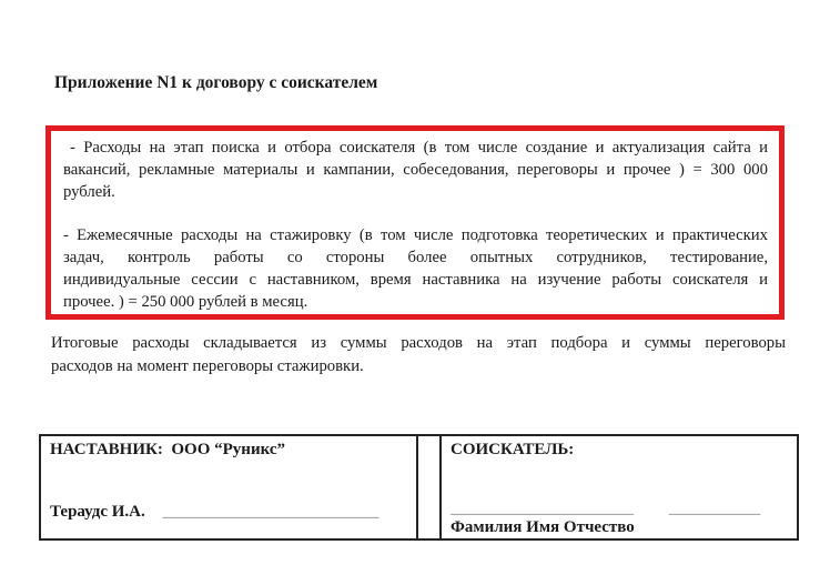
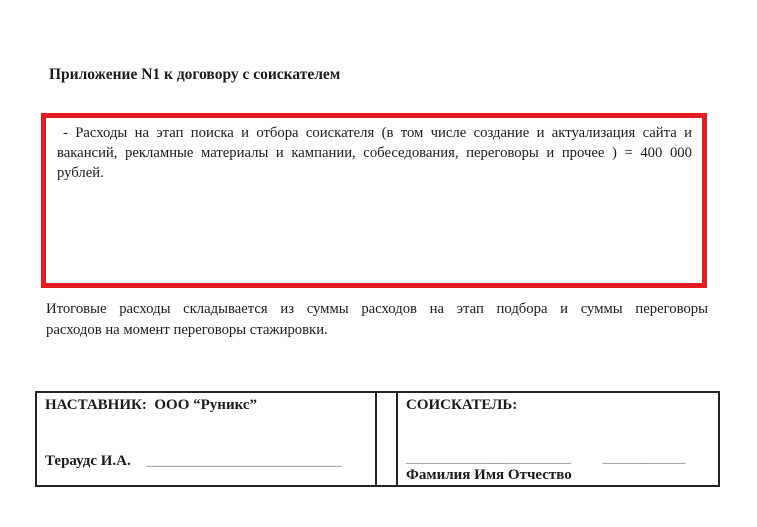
  Приложение N1 к договору с соискателем
  - Расходы на этап поиска и отбора соискателя (в том числе создание и актуализация сайта и
- вакансий, рекламные материалы и кампании, собеседования, переговоры и прочее ) = 300 000
+ вакансий, рекламные материалы и кампании, собеседования, переговоры и прочее ) = 400 000
  рублей.
- - Ежемесячные расходы на стажировку (в том числе подготовка теоретических и практических
- задач, контроль работы со стороны более опытных сотрудников, тестирование,
- индивидуальные сессии с наставником, время наставника на изучение работы соискателя и
- прочее. ) = 250 000 рублей в месяц.
  Итоговые расходы складывается из суммы расходов на этап подбора и суммы переговоры
  расходов на момент переговоры стажировки.
  НАСТАВНИК: ООО “Руникс” Тераудс И.А. __________________________		СОИСКАТЕЛЬ: ______________________ ___________ Фамилия Имя Отчество
